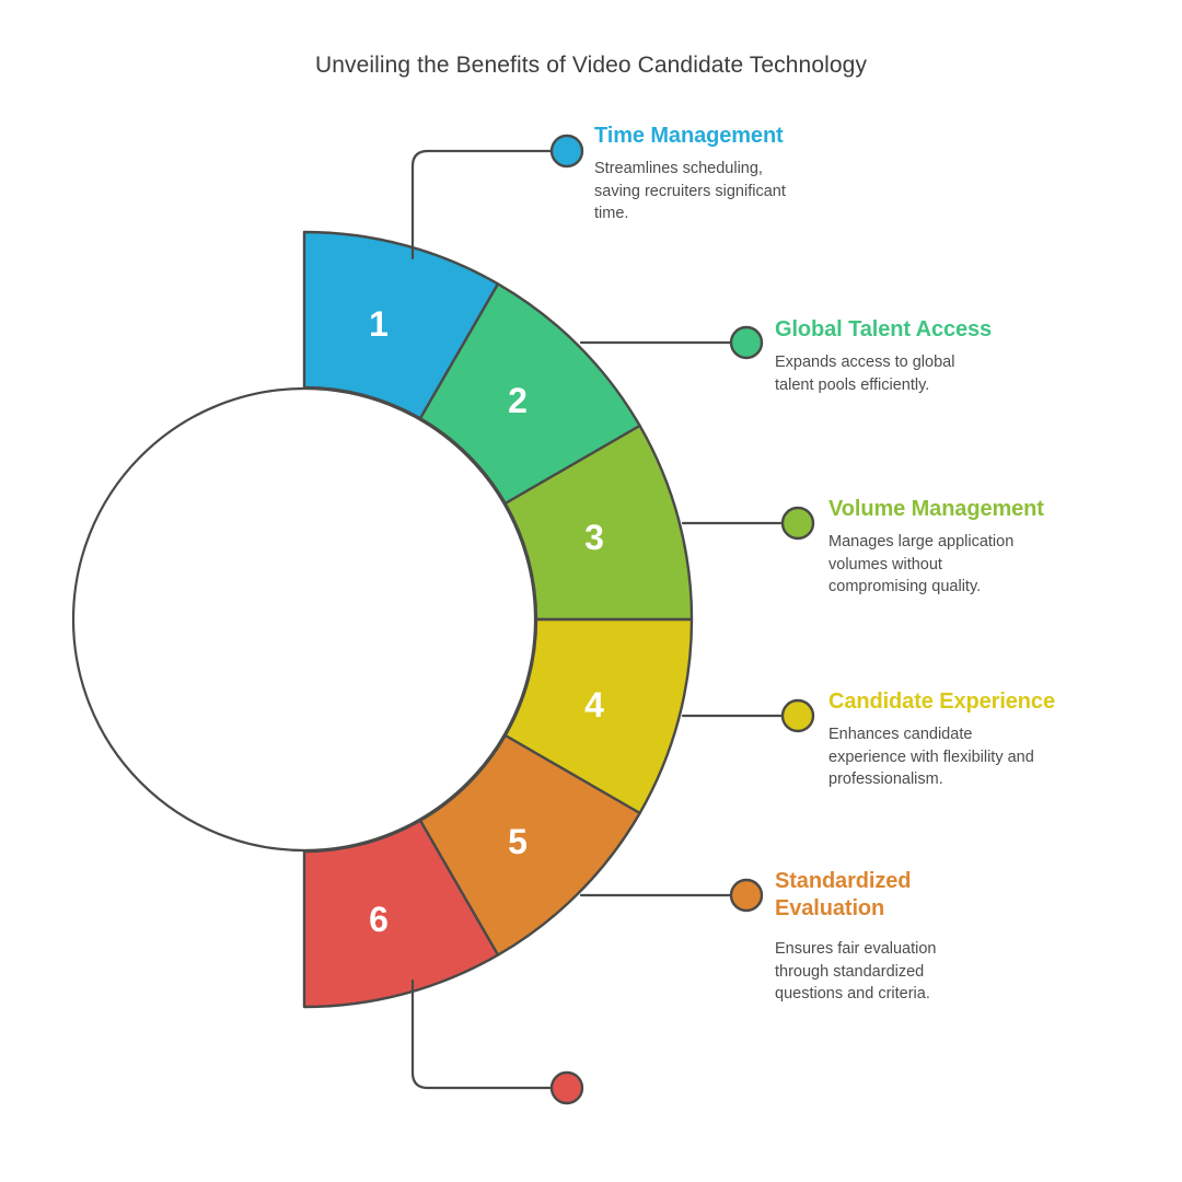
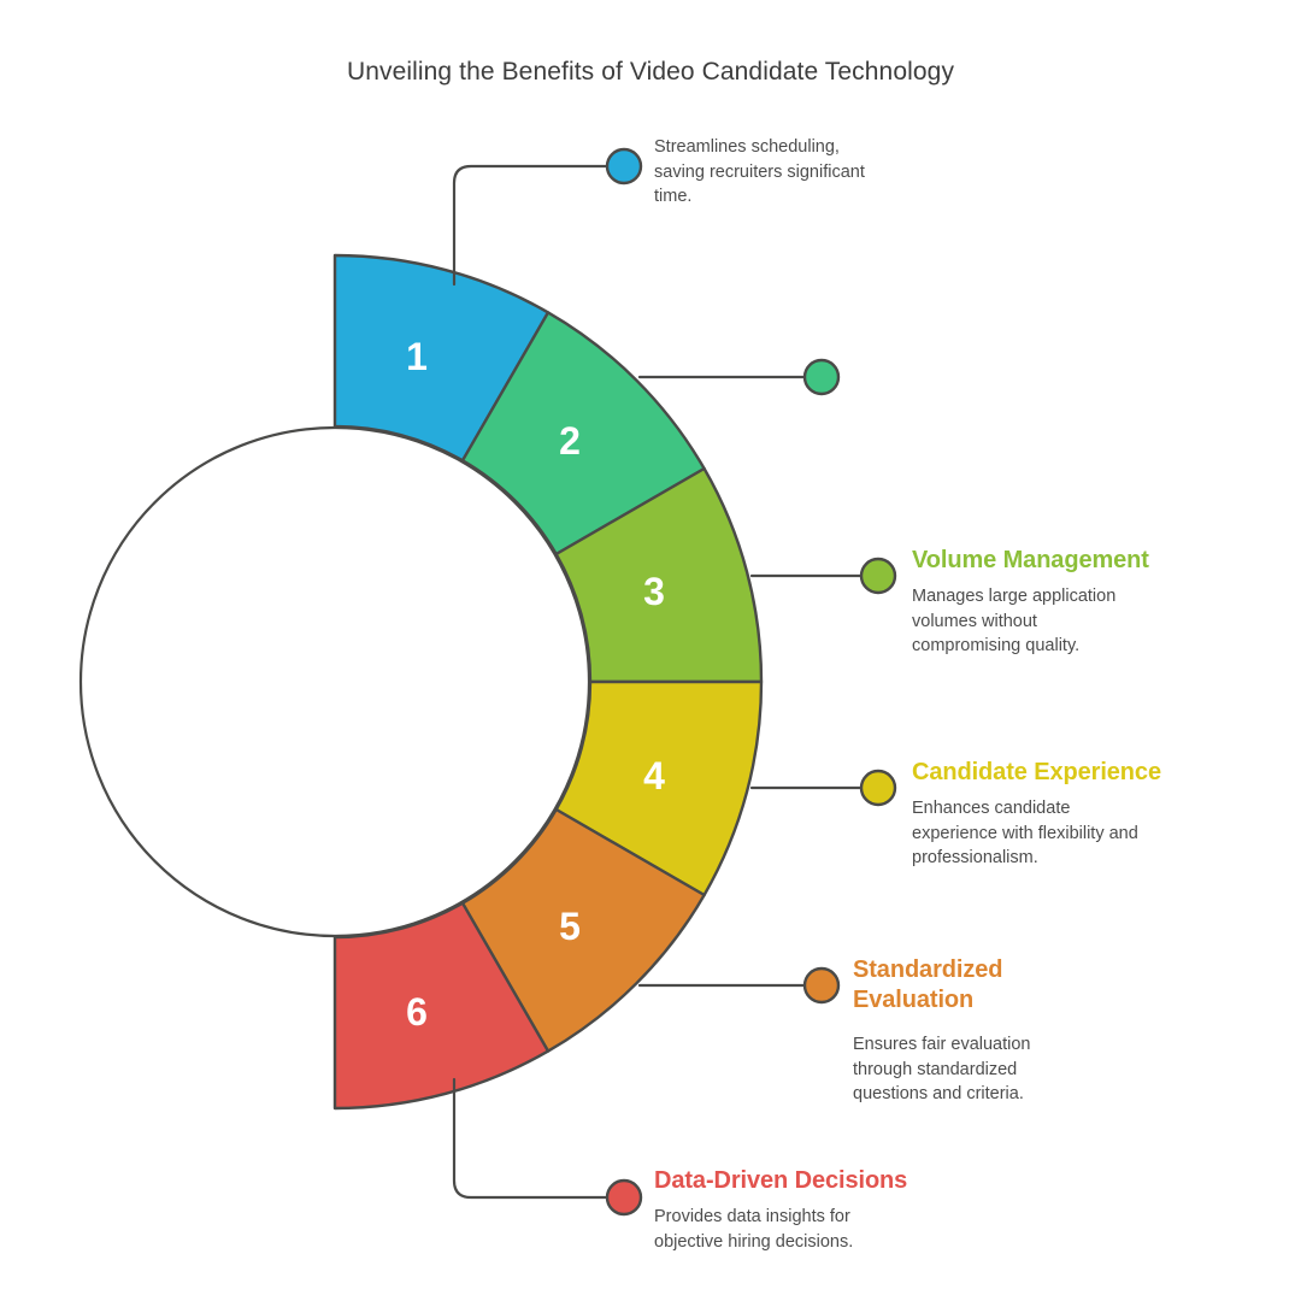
  Unveiling the Benefits of Video Candidate Technology
  1
  2
  3
  4
  5
  6
- Time Management
  Streamlines scheduling,
  saving recruiters significant
  time.
- Global Talent Access
- Expands access to global
- talent pools efficiently.
  Volume Management
  Manages large application
  volumes without
  compromising quality.
  Candidate Experience
  Enhances candidate
  experience with flexibility and
  professionalism.
  Standardized
  Evaluation
  Ensures fair evaluation
  through standardized
  questions and criteria.
+ Data-Driven Decisions
+ Provides data insights for
+ objective hiring decisions.
